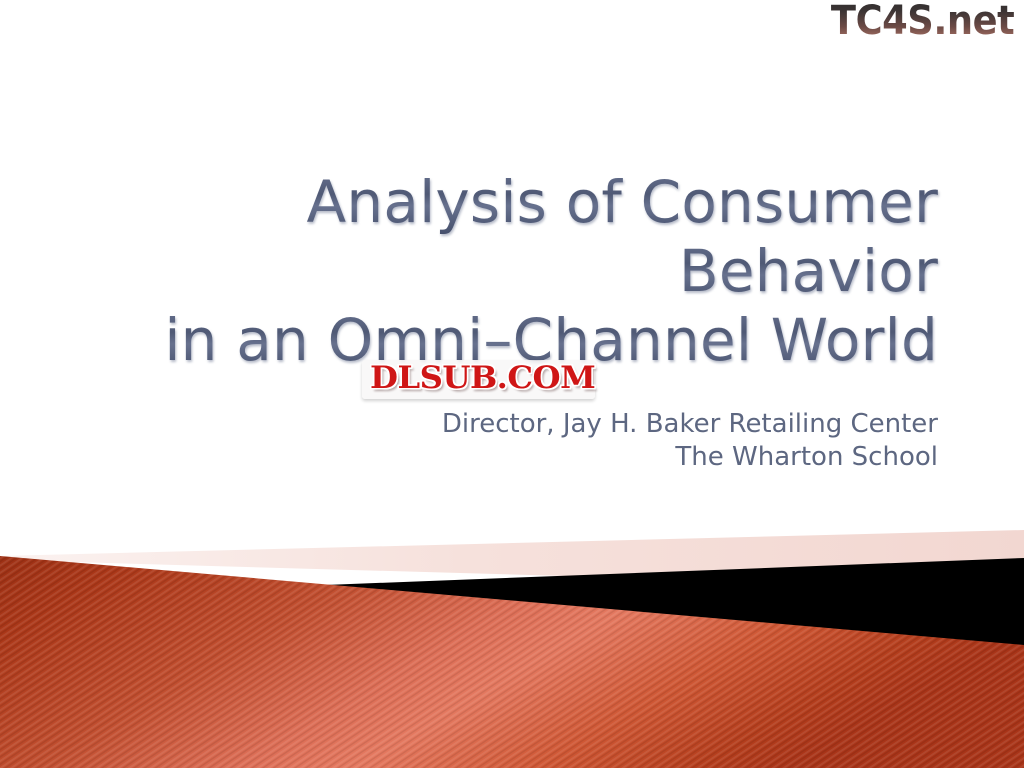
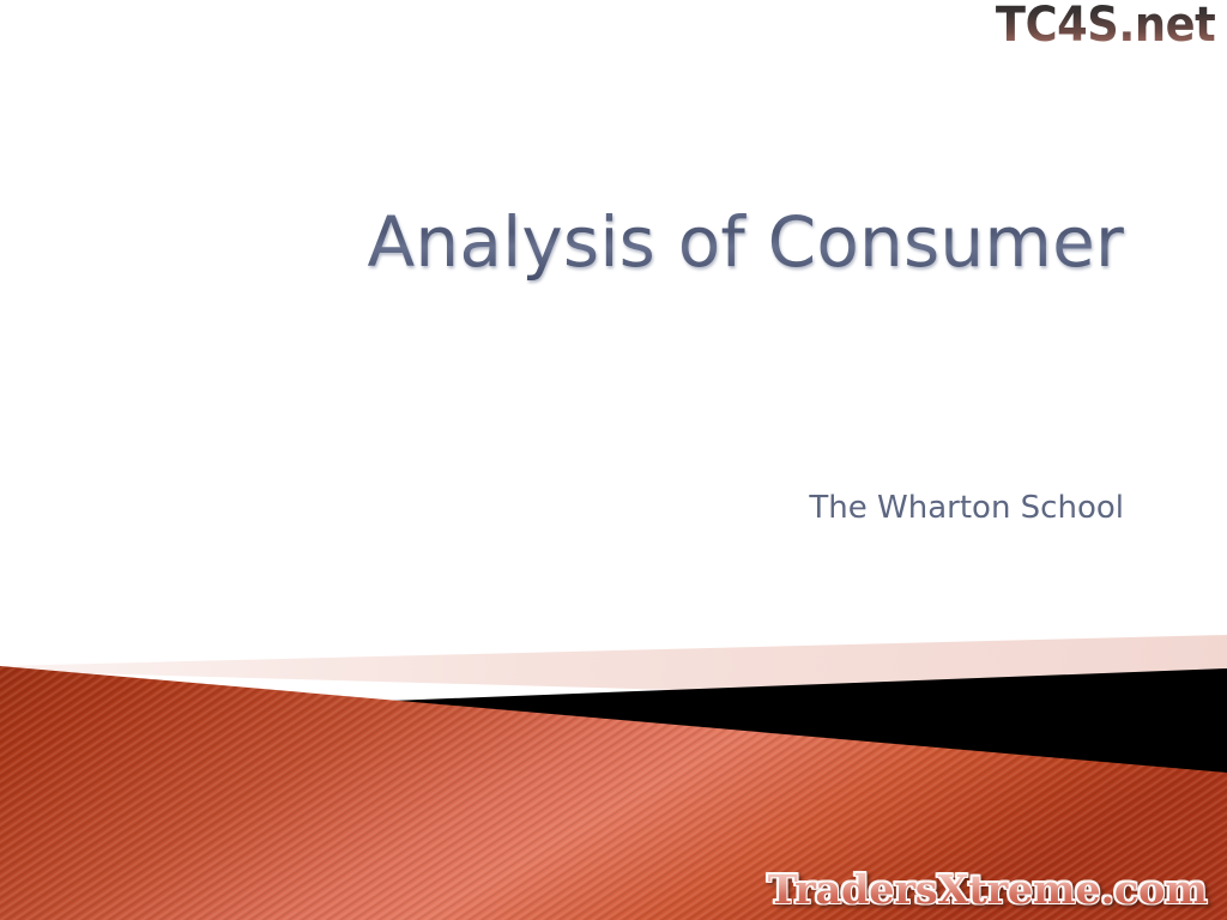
  TC4S.net
  Analysis of Consumer
- Behavior
- in an Omni–Channel World
- DLSUB.COM
- Director, Jay H. Baker Retailing Center
  The Wharton School
+ TradersXtreme.com
